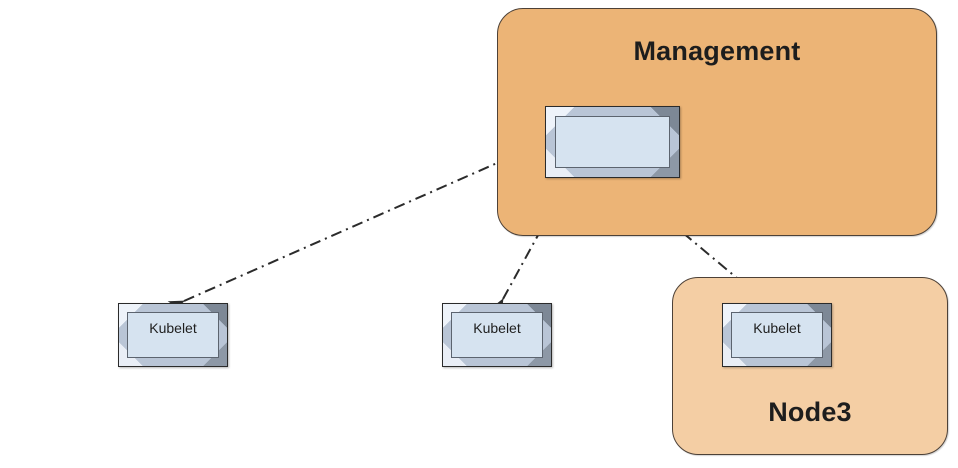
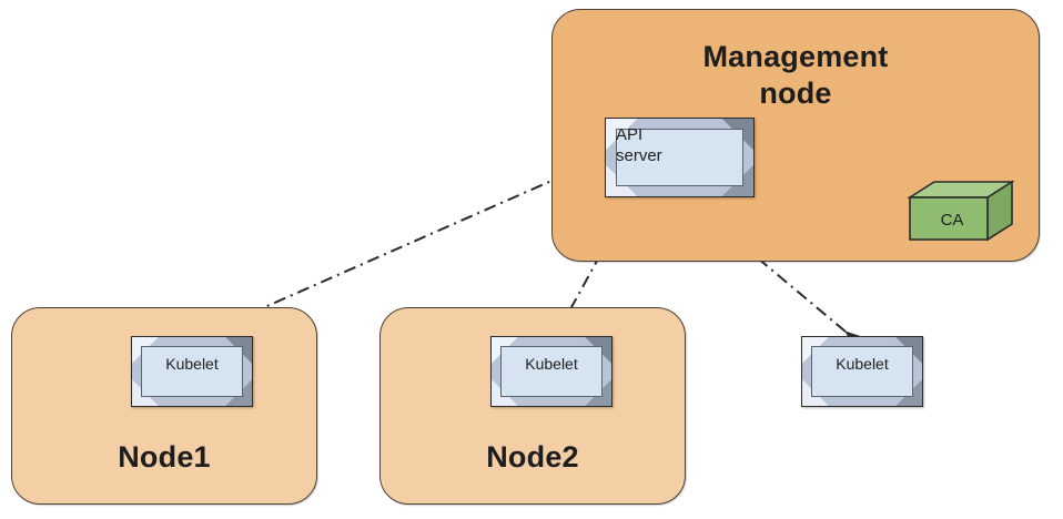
  Management
+ node
+ API
+ server
+ CA
+ Node1
  Kubelet
+ Node2
  Kubelet
- Node3
  Kubelet
